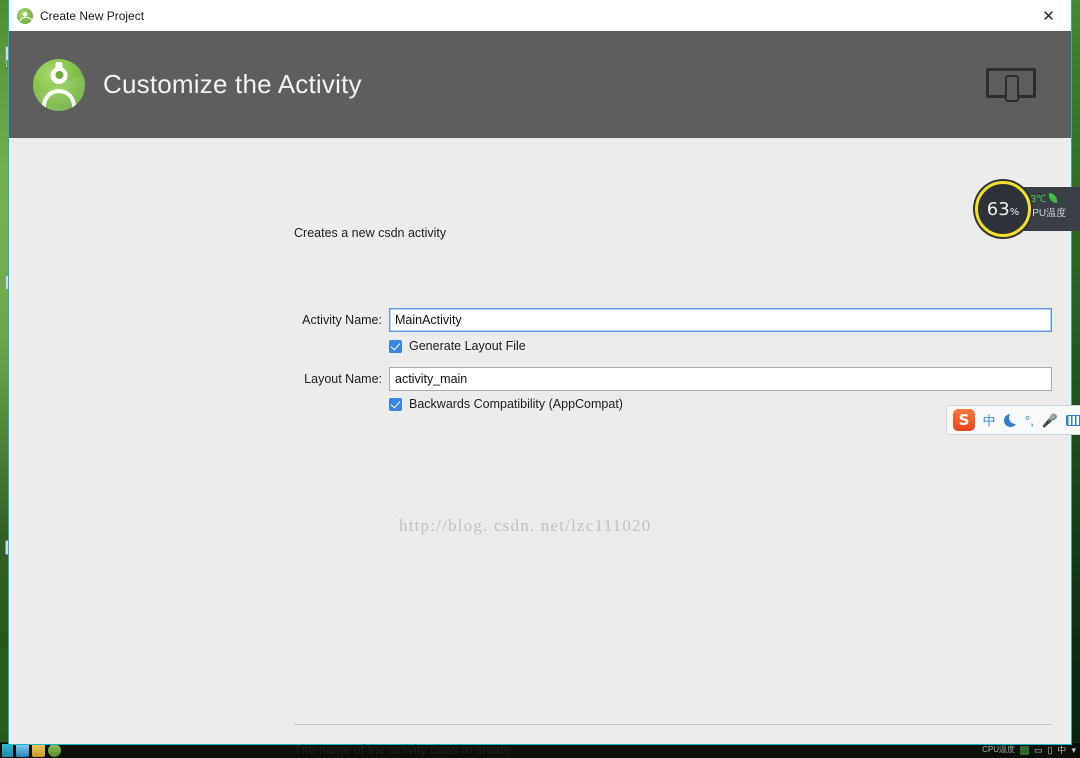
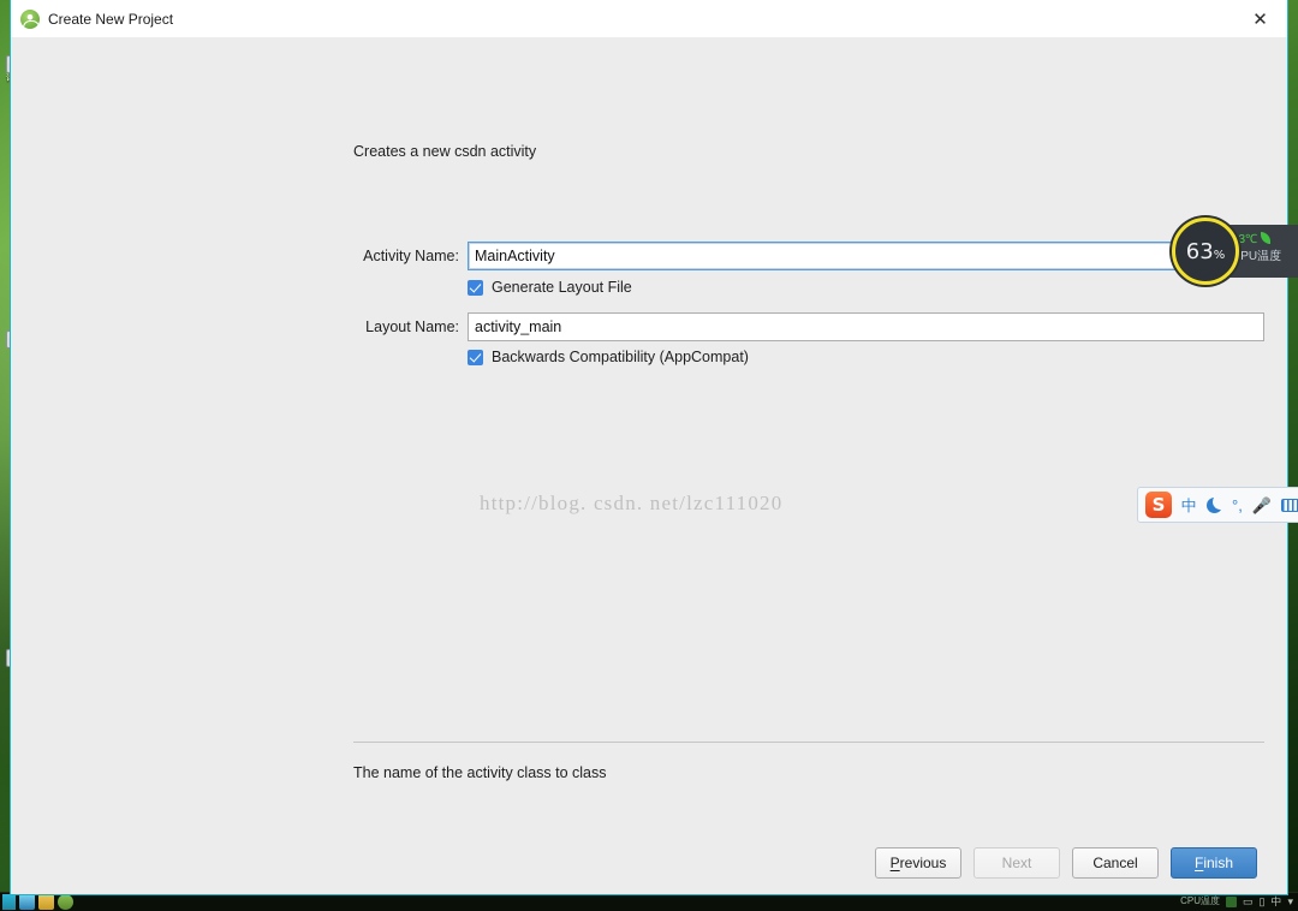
  CPU温度
  ▭
  ▯
  中
  ▾
  Create New Project
  ✕
- Customize the Activity
  Creates a new csdn activity
  Activity Name:
  MainActivity
  Generate Layout File
  Layout Name:
  activity_main
  Backwards Compatibility (AppCompat)
- The name of the activity class to create
+ The name of the activity class to class
  http://blog. csdn. net/lzc111020
+ P
+ revious
+ Next
+ Cancel
+ F
+ inish
  PU温度
  63%
  S
  中
  °,
  🎤
